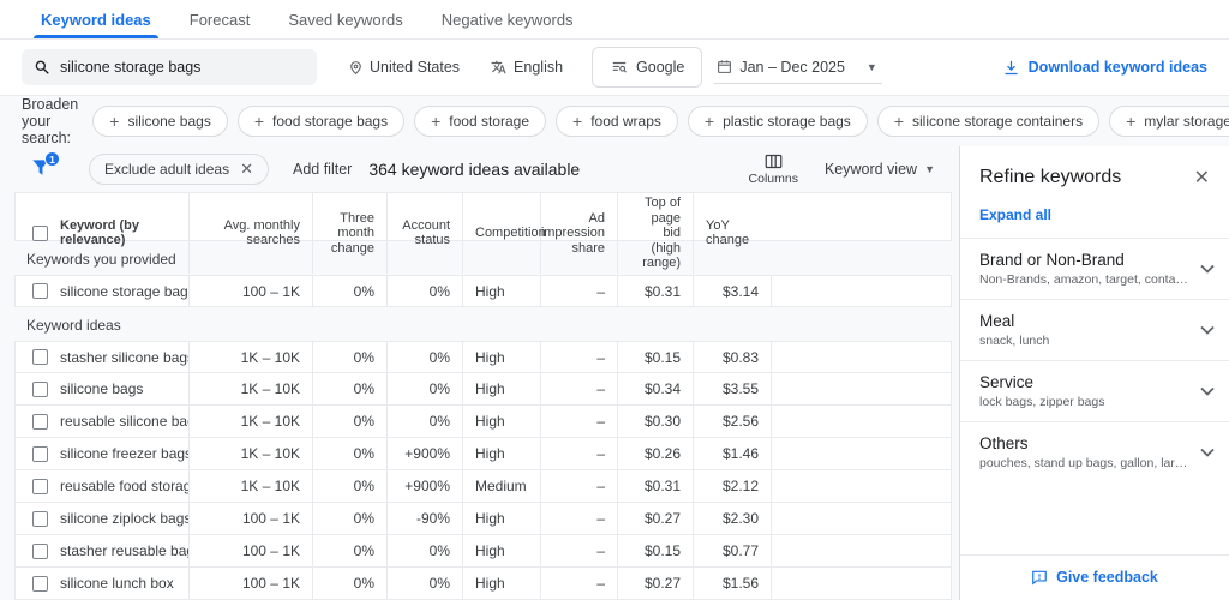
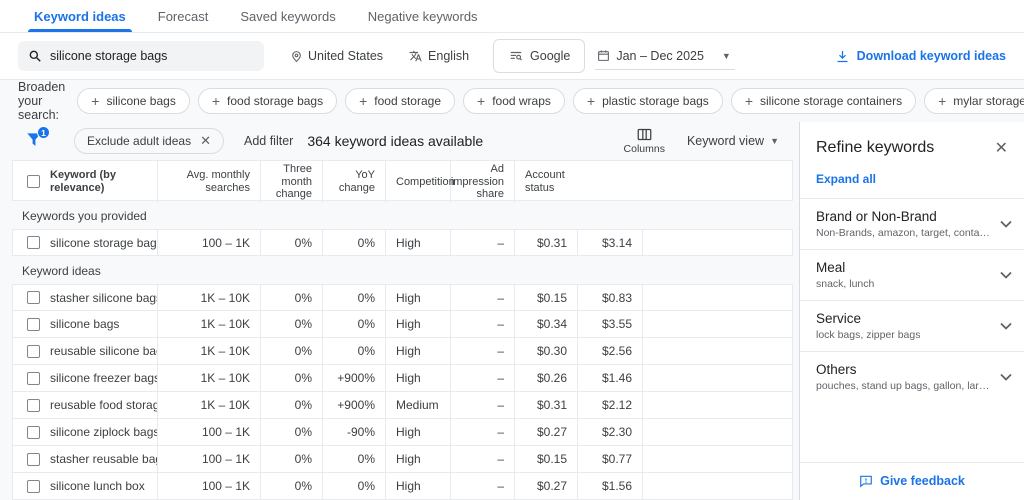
  Keyword ideas
  Forecast
  Saved keywords
  Negative keywords
  silicone storage bags
  United States
  English
  Google
  Jan – Dec 2025
  ▼
  Download keyword ideas
  Broaden your search:
  +
  silicone bags
  +
  food storage bags
  +
  food storage
  +
  food wraps
  +
  plastic storage bags
  +
  silicone storage containers
  +
  mylar storage
  1
  Exclude adult ideas
  ✕
  Add filter
  364 keyword ideas available
  Columns
  Keyword view
  ▼
  Keyword (by relevance)
  Avg. monthly searches
  Three month change
- Account status
+ YoY change
  Competitio
  Ad impression share
- Top of page bid (high range)
- YoY change
+ Account status
  Keywords you provided
  silicone storage bag
  100 – 1K
  0%
  0%
  High
  –
  $0.31
  $3.14
  Keyword ideas
  stasher silicone bag
  1K – 10K
  0%
  0%
  High
  –
  $0.15
  $0.83
  silicone bags
  1K – 10K
  0%
  0%
  High
  –
  $0.34
  $3.55
  reusable silicone ba
  1K – 10K
  0%
  0%
  High
  –
  $0.30
  $2.56
  silicone freezer bag
  1K – 10K
  0%
  +900%
  High
  –
  $0.26
  $1.46
  reusable food storag
  1K – 10K
  0%
  +900%
  Medium
  –
  $0.31
  $2.12
  silicone ziplock bags
  100 – 1K
  0%
  -90%
  High
  –
  $0.27
  $2.30
  stasher reusable ba
  100 – 1K
  0%
  0%
  High
  –
  $0.15
  $0.77
  silicone lunch box
  100 – 1K
  0%
  0%
  High
  –
  $0.27
  $1.56
  Refine keywords
  ✕
  Expand all
  Brand or Non-Brand
  Non-Brands, amazon, target, containe
  Meal
  snack, lunch
  Service
  lock bags, zipper bags
  Others
  pouches, stand up bags, gallon, large
  Give feedback
